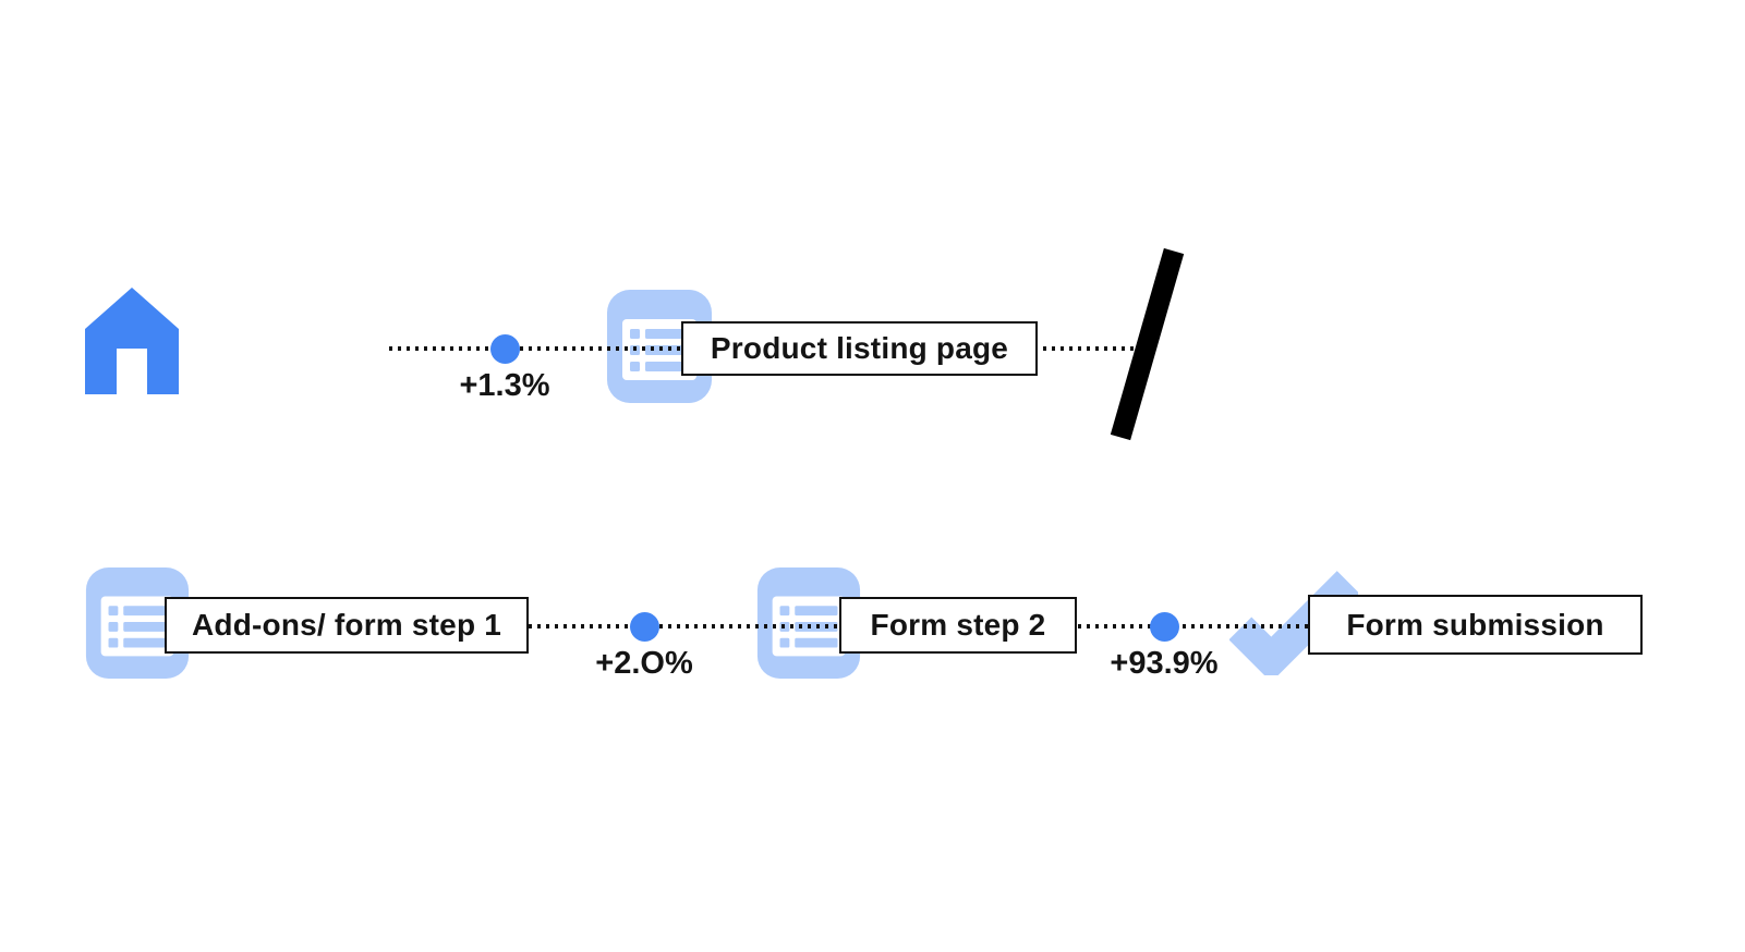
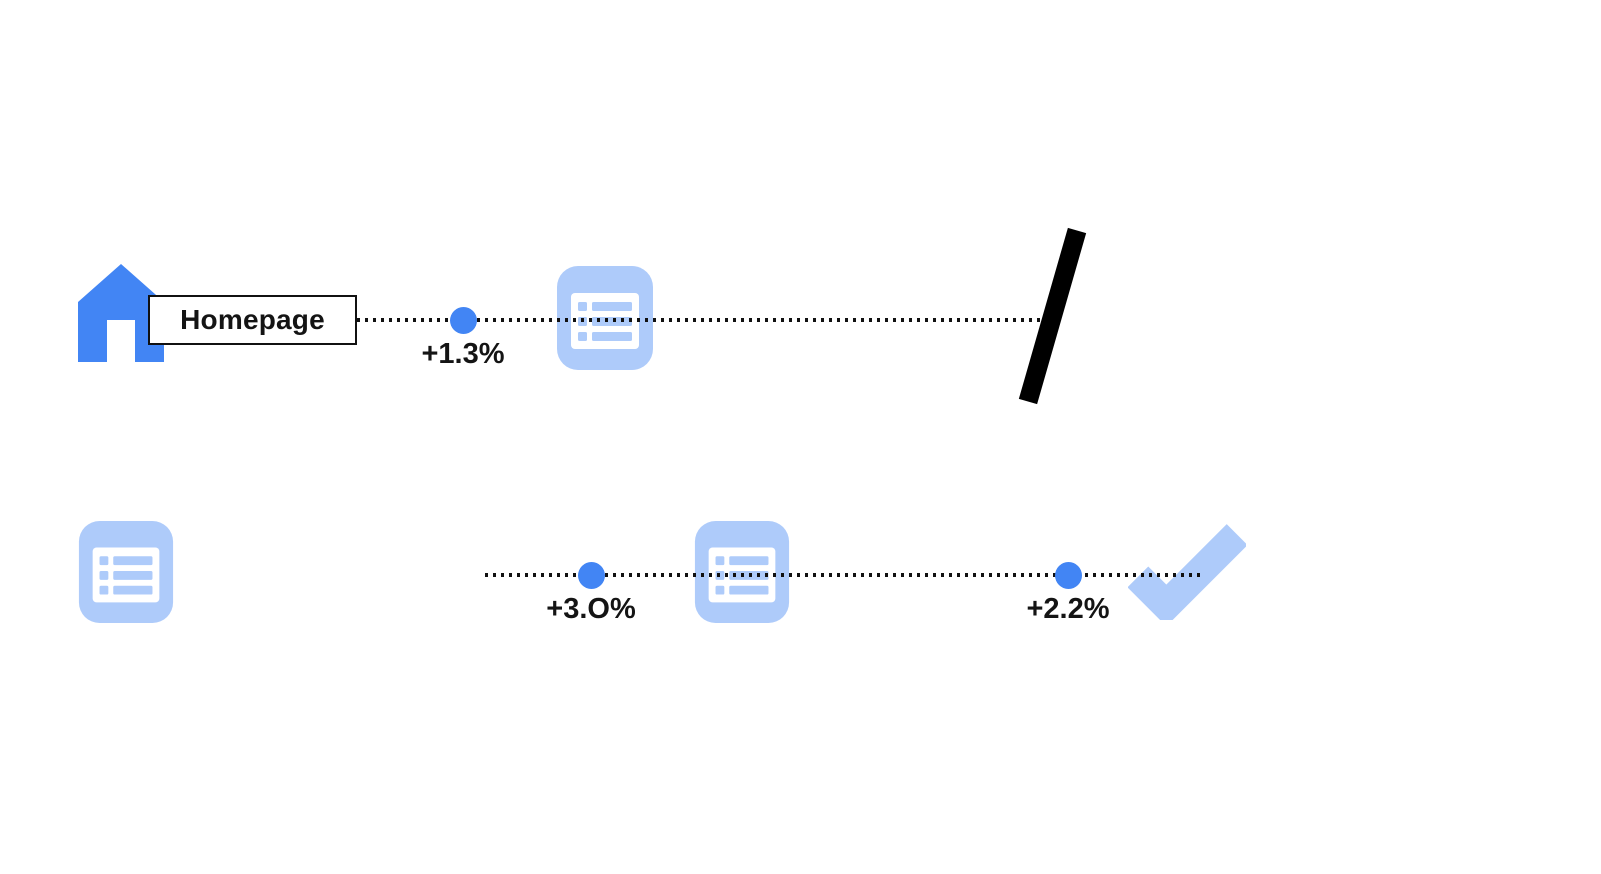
+ Homepage
  +1.3%
- Product listing page
- Add-ons/ form step 1
- +2.O%
+ +3.O%
- Form step 2
- +93.9%
+ +2.2%
- Form submission
